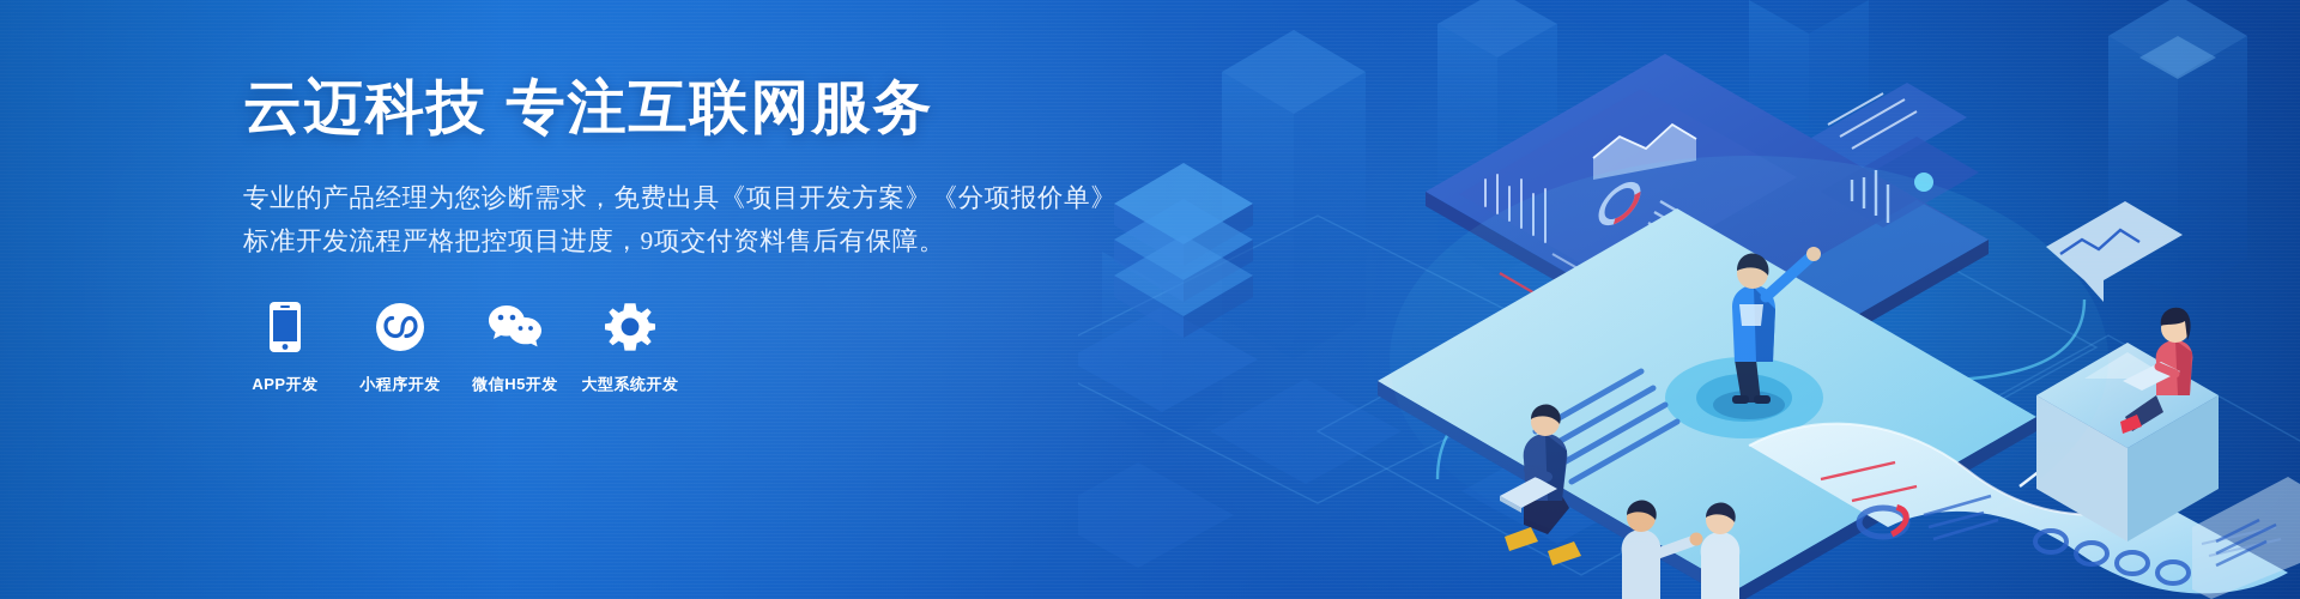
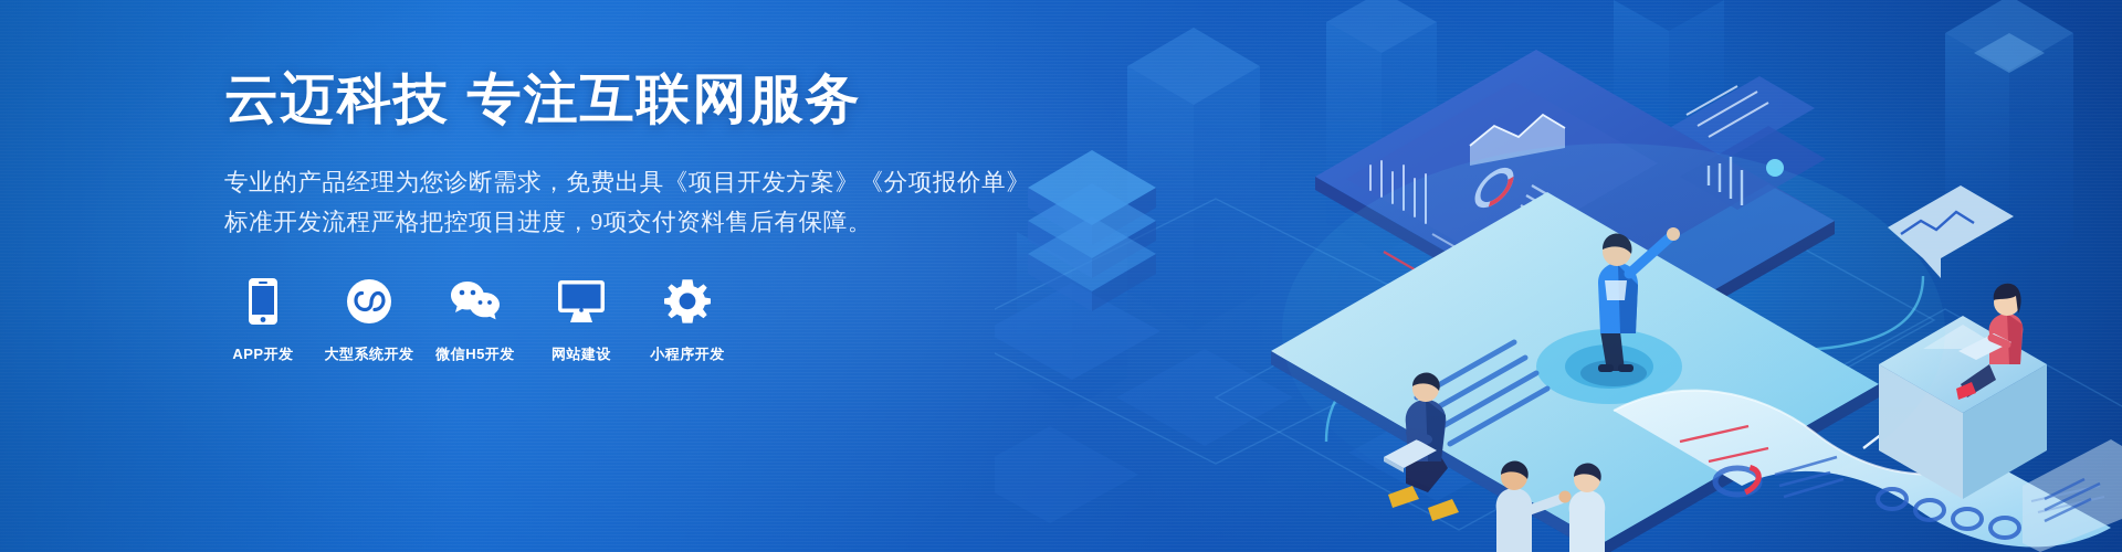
  云迈科技 专注互联网服务
  专业的产品经理为您诊断需求，免费出具《项目开发方案》《分项报价单》
  标准开发流程严格把控项目进度，9项交付资料售后有保障。
  APP开发
- 小程序开发
+ 大型系统开发
  微信H5开发
+ 网站建设
- 大型系统开发
+ 小程序开发
